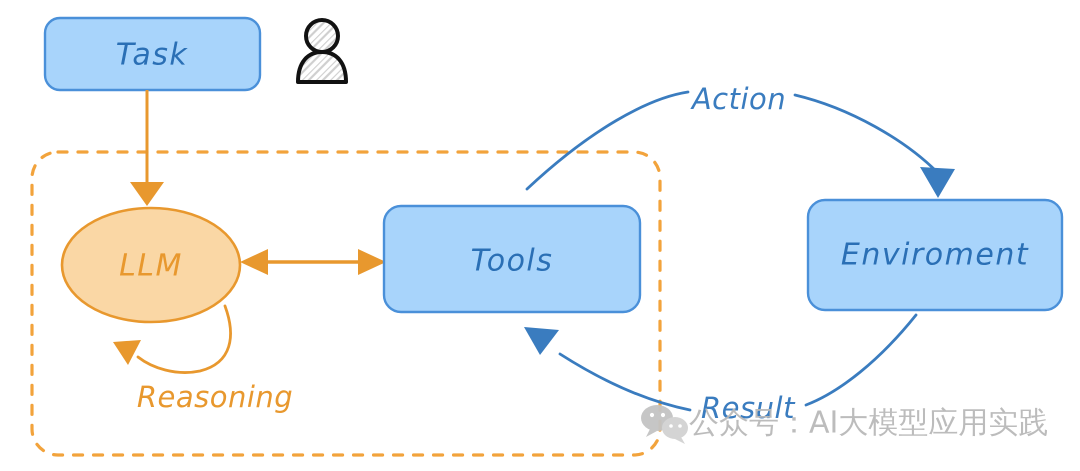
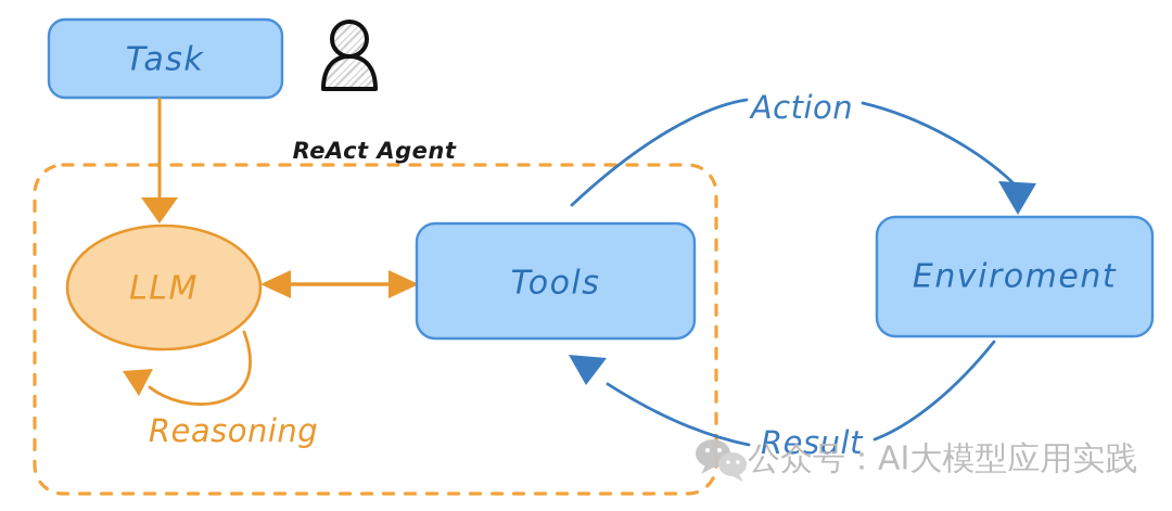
+ ReAct Agent
  Task
  LLM
  Reasoning
  Tools
  Enviroment
  Action
  Result
  公众号：AI大模型应用实践
